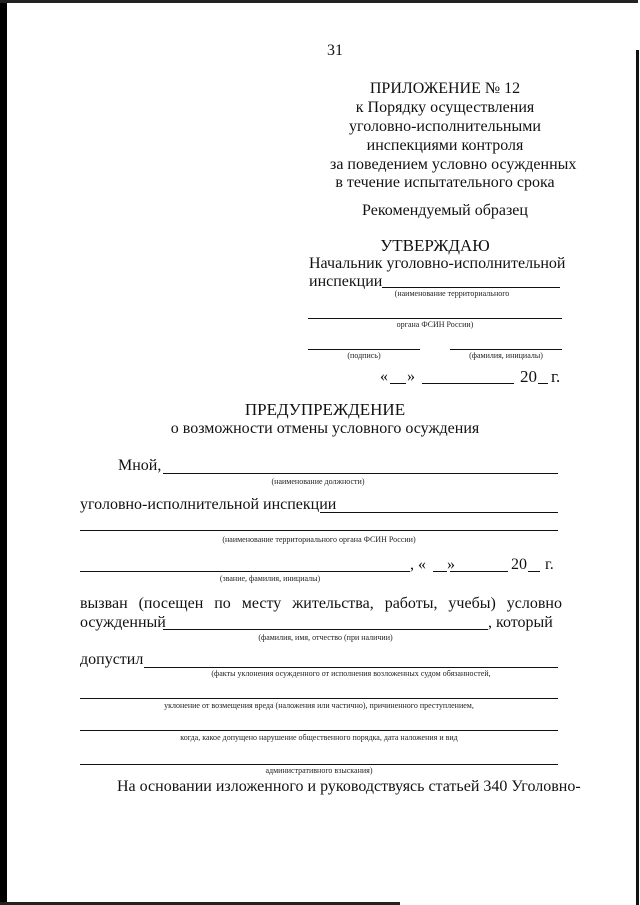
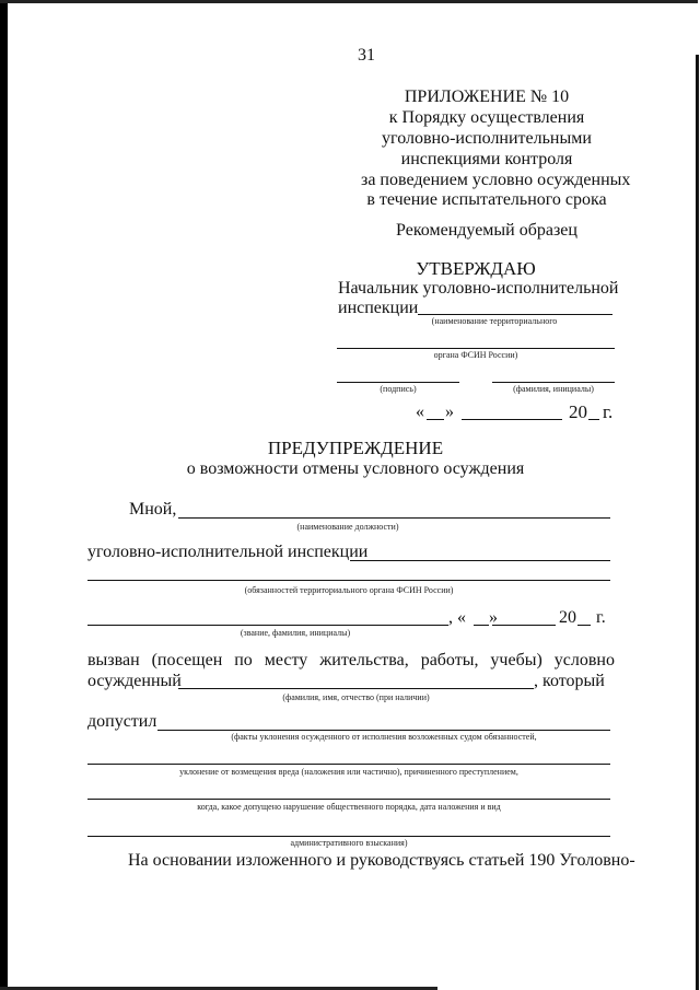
  31
- ПРИЛОЖЕНИЕ № 12
+ ПРИЛОЖЕНИЕ № 10
  к Порядку осуществления
  уголовно-исполнительными
  инспекциями контроля
  за поведением условно осужденных
  в течение испытательного срока
  Рекомендуемый образец
  УТВЕРЖДАЮ
  Начальник уголовно-исполнительной
  инспекции
  (наименование территориального
  органа ФСИН России)
  (подпись)
  (фамилия, инициалы)
  «
  »
  20
  г.
  ПРЕДУПРЕЖДЕНИЕ
  о возможности отмены условного осуждения
  Мной,
  (наименование должности)
  уголовно-исполнительной инспекции
- (наименование территориального органа ФСИН России)
+ (обязанностей территориального органа ФСИН России)
  , «
  »
  20
  г.
  (звание, фамилия, инициалы)
  вызван
  (посещен
  по
  месту
  жительства,
  работы,
  учебы)
  условно
  осужденный
  , который
  (фамилия, имя, отчество (при наличии)
  допустил
  (факты уклонения осужденного от исполнения возложенных судом обязанностей,
  уклонение от возмещения вреда (наложения или частично), причиненного преступлением,
  когда, какое допущено нарушение общественного порядка, дата наложения и вид
  административного взыскания)
- На основании изложенного и руководствуясь статьей 340 Уголовно-
+ На основании изложенного и руководствуясь статьей 190 Уголовно-
